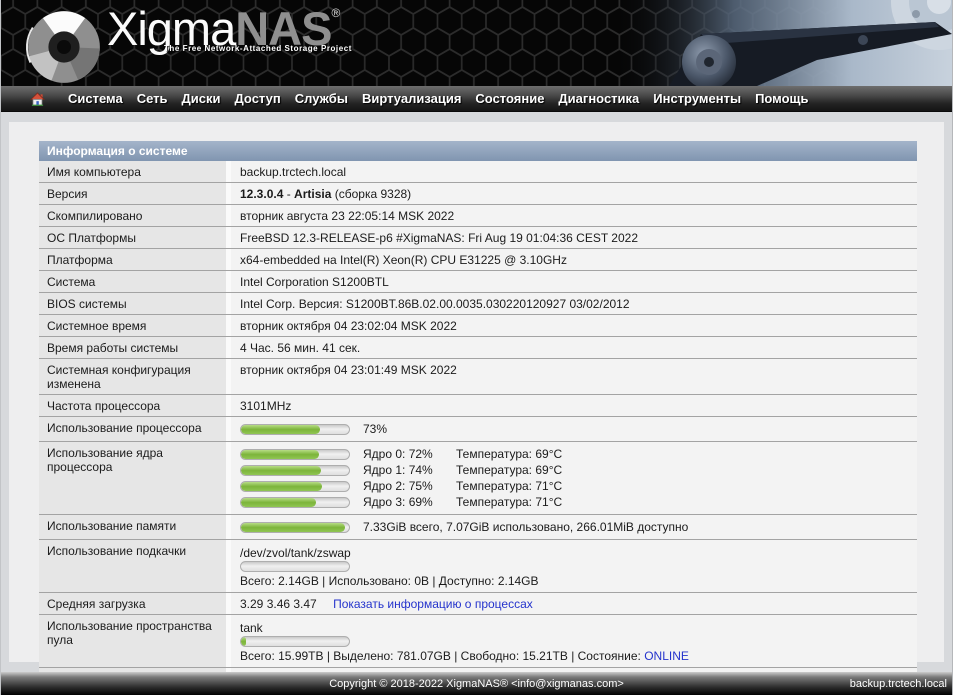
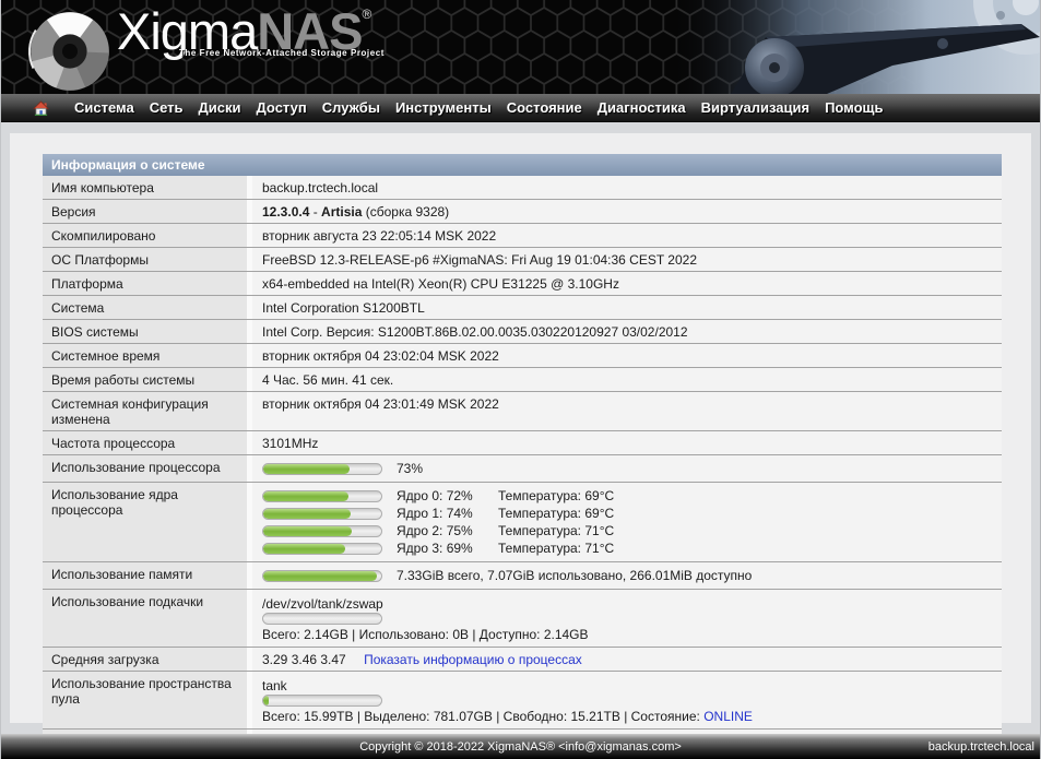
  XigmaNAS®
  The Free Network-Attached Storage Project
  Система
  Сеть
  Диски
  Доступ
  Службы
- Виртуализация
+ Инструменты
  Состояние
  Диагностика
- Инструменты
+ Виртуализация
  Помощь
  Информация о системе
  Имя компьютера
  backup.trctech.local
  Версия
  12.3.0.4 - Artisia (сборка 9328)
  Скомпилировано
  вторник августа 23 22:05:14 MSK 2022
  ОС Платформы
  FreeBSD 12.3-RELEASE-p6 #XigmaNAS: Fri Aug 19 01:04:36 CEST 2022
  Платформа
  x64-embedded на Intel(R) Xeon(R) CPU E31225 @ 3.10GHz
  Система
  Intel Corporation S1200BTL
  BIOS системы
  Intel Corp. Версия: S1200BT.86B.02.00.0035.030220120927 03/02/2012
  Системное время
  вторник октября 04 23:02:04 MSK 2022
  Время работы системы
  4 Час. 56 мин. 41 сек.
  Системная конфигурация изменена
  вторник октября 04 23:01:49 MSK 2022
  Частота процессора
  3101MHz
  Использование процессора
  73%
  Использование ядра процессора
  Ядро 0: 72%
  Температура: 69°C
  Ядро 1: 74%
  Температура: 69°C
  Ядро 2: 75%
  Температура: 71°C
  Ядро 3: 69%
  Температура: 71°C
  Использование памяти
  7.33GiB всего, 7.07GiB использовано, 266.01MiB доступно
  Использование подкачки
  /dev/zvol/tank/zswap
  Всего: 2.14GB | Использовано: 0B | Доступно: 2.14GB
  Средняя загрузка
  3.29 3.46 3.47 Показать информацию о процессах
  Использование пространства пула
  tank
  Всего: 15.99TB | Выделено: 781.07GB | Свободно: 15.21TB | Состояние: ONLINE
  Copyright © 2018-2022 XigmaNAS® <info@xigmanas.com>
  backup.trctech.local
